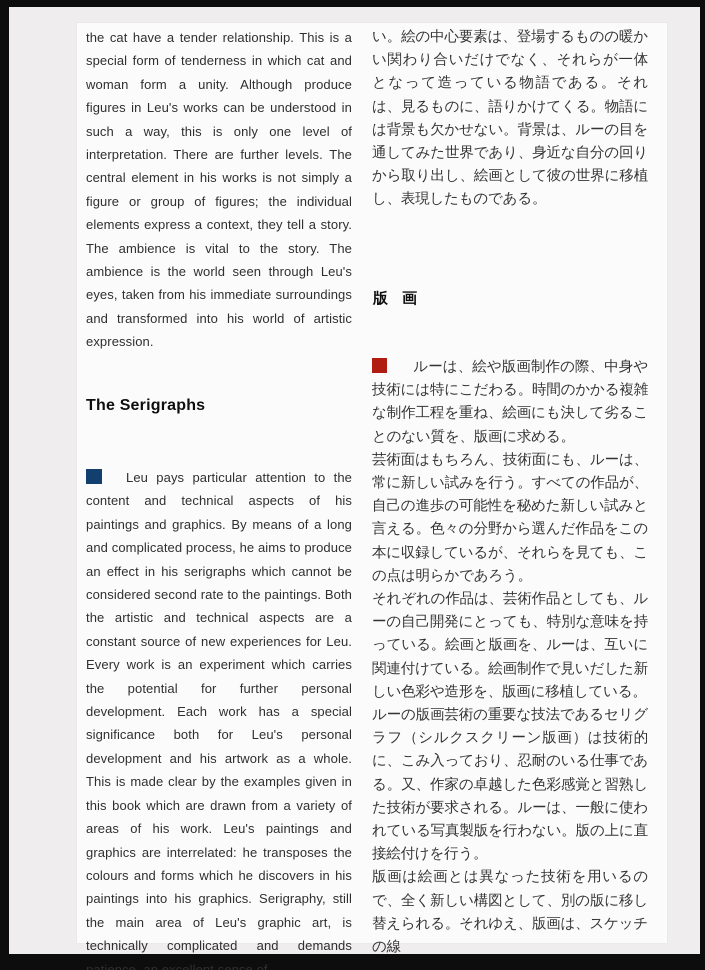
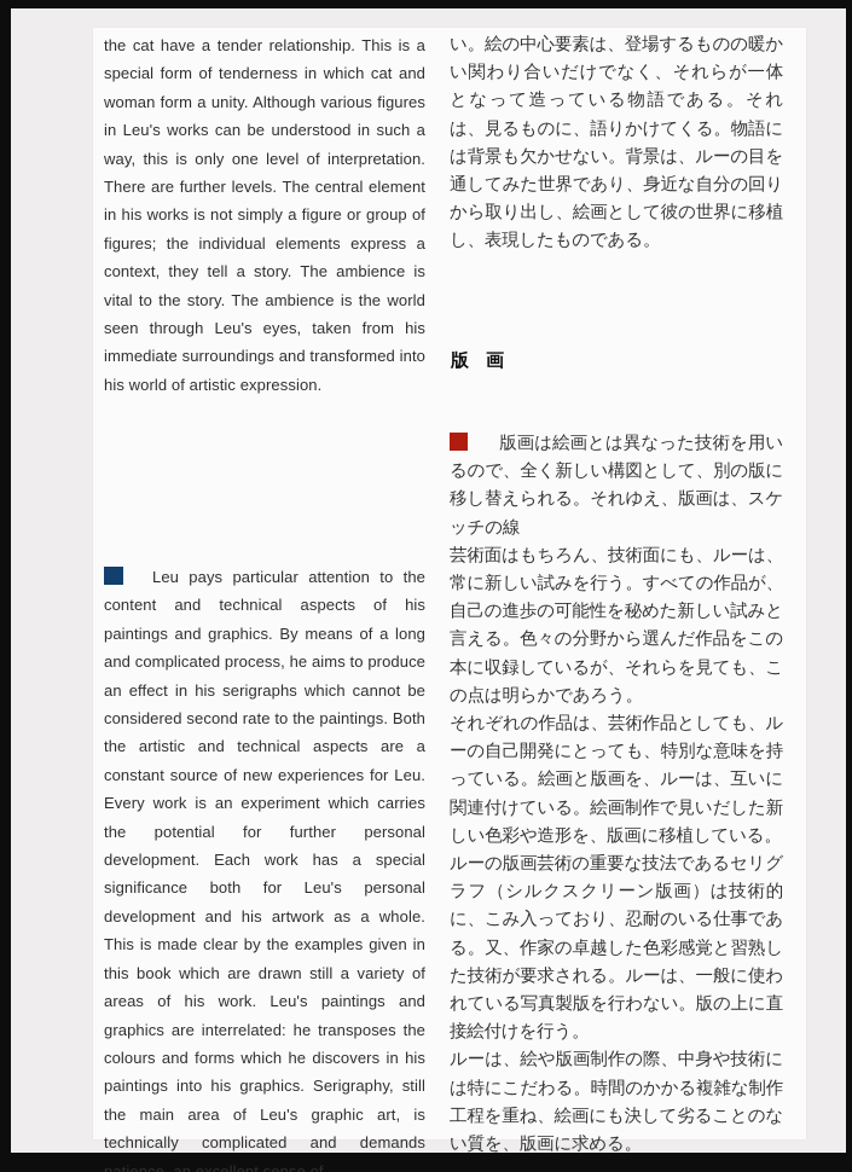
- the cat have a tender relationship. This is a special form of tenderness in which cat and woman form a unity. Although produce figures in Leu's works can be understood in such a way, this is only one level of interpretation. There are further levels. The central element in his works is not simply a figure or group of figures; the individual elements express a context, they tell a story. The ambience is vital to the story. The ambience is the world seen through Leu's eyes, taken from his immediate surroundings and transformed into his world of artistic expression.
+ the cat have a tender relationship. This is a special form of tenderness in which cat and woman form a unity. Although various figures in Leu's works can be understood in such a way, this is only one level of interpretation. There are further levels. The central element in his works is not simply a figure or group of figures; the individual elements express a context, they tell a story. The ambience is vital to the story. The ambience is the world seen through Leu's eyes, taken from his immediate surroundings and transformed into his world of artistic expression.
- The Serigraphs
- Leu pays particular attention to the content and technical aspects of his paintings and graphics. By means of a long and complicated process, he aims to produce an effect in his serigraphs which cannot be considered second rate to the paintings. Both the artistic and technical aspects are a constant source of new experiences for Leu. Every work is an experiment which carries the potential for further personal development. Each work has a special significance both for Leu's personal development and his artwork as a whole. This is made clear by the examples given in this book which are drawn from a variety of areas of his work. Leu's paintings and graphics are interrelated: he transposes the colours and forms which he discovers in his paintings into his graphics. Serigraphy, still the main area of Leu's graphic art, is technically complicated and demands patience, an excellent sense of
+ Leu pays particular attention to the content and technical aspects of his paintings and graphics. By means of a long and complicated process, he aims to produce an effect in his serigraphs which cannot be considered second rate to the paintings. Both the artistic and technical aspects are a constant source of new experiences for Leu. Every work is an experiment which carries the potential for further personal development. Each work has a special significance both for Leu's personal development and his artwork as a whole. This is made clear by the examples given in this book which are drawn still a variety of areas of his work. Leu's paintings and graphics are interrelated: he transposes the colours and forms which he discovers in his paintings into his graphics. Serigraphy, still the main area of Leu's graphic art, is technically complicated and demands patience, an excellent sense of
  い。絵の中心要素は、登場するものの暖かい関わり合いだけでなく、それらが一体となって造っている物語である。それは、見るものに、語りかけてくる。物語には背景も欠かせない。背景は、ルーの目を通してみた世界であり、身近な自分の回りから取り出し、絵画として彼の世界に移植し、表現したものである。
  版 画
- ルーは、絵や版画制作の際、中身や技術には特にこだわる。時間のかかる複雑な制作工程を重ね、絵画にも決して劣ることのない質を、版画に求める。
+ 版画は絵画とは異なった技術を用いるので、全く新しい構図として、別の版に移し替えられる。それゆえ、版画は、スケッチの線
  芸術面はもちろん、技術面にも、ルーは、常に新しい試みを行う。すべての作品が、自己の進歩の可能性を秘めた新しい試みと言える。色々の分野から選んだ作品をこの本に収録しているが、それらを見ても、この点は明らかであろう。
  それぞれの作品は、芸術作品としても、ルーの自己開発にとっても、特別な意味を持っている。絵画と版画を、ルーは、互いに関連付けている。絵画制作で見いだした新しい色彩や造形を、版画に移植している。
  ルーの版画芸術の重要な技法であるセリグラフ（シルクスクリーン版画）は技術的に、こみ入っており、忍耐のいる仕事である。又、作家の卓越した色彩感覚と習熟した技術が要求される。ルーは、一般に使われている写真製版を行わない。版の上に直接絵付けを行う。
- 版画は絵画とは異なった技術を用いるので、全く新しい構図として、別の版に移し替えられる。それゆえ、版画は、スケッチの線
+ ルーは、絵や版画制作の際、中身や技術には特にこだわる。時間のかかる複雑な制作工程を重ね、絵画にも決して劣ることのない質を、版画に求める。
